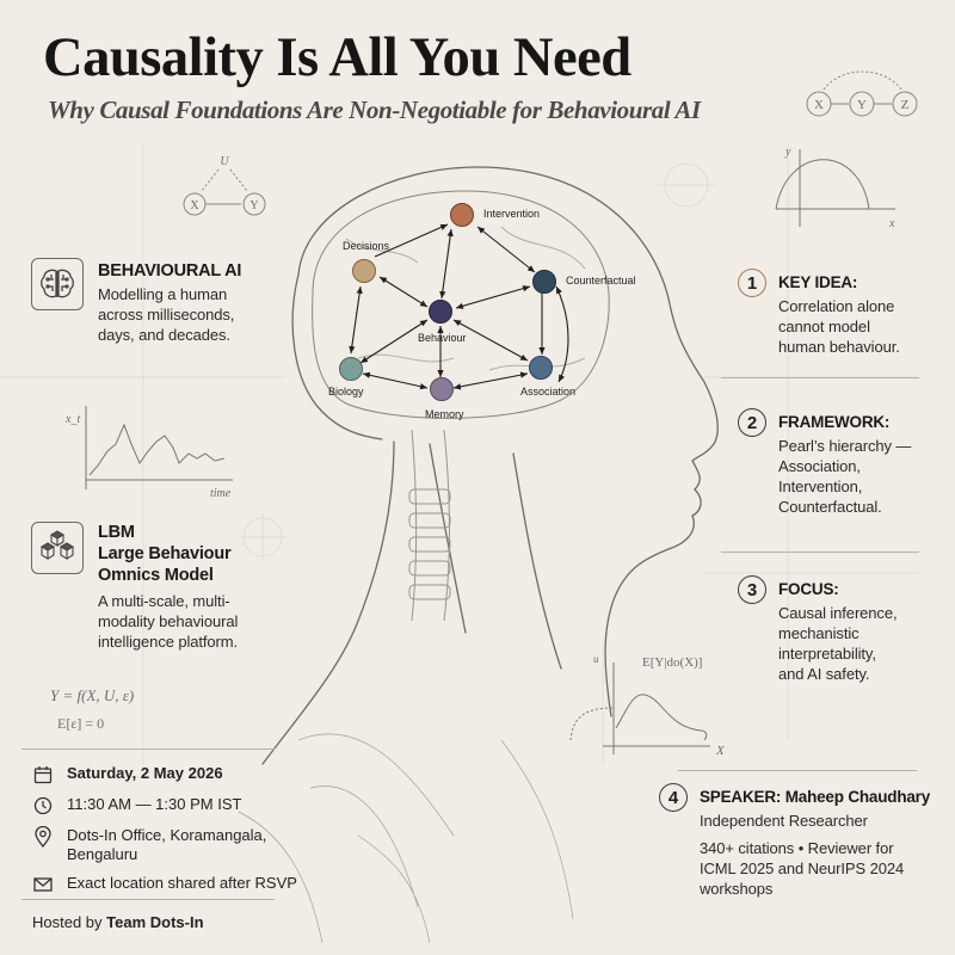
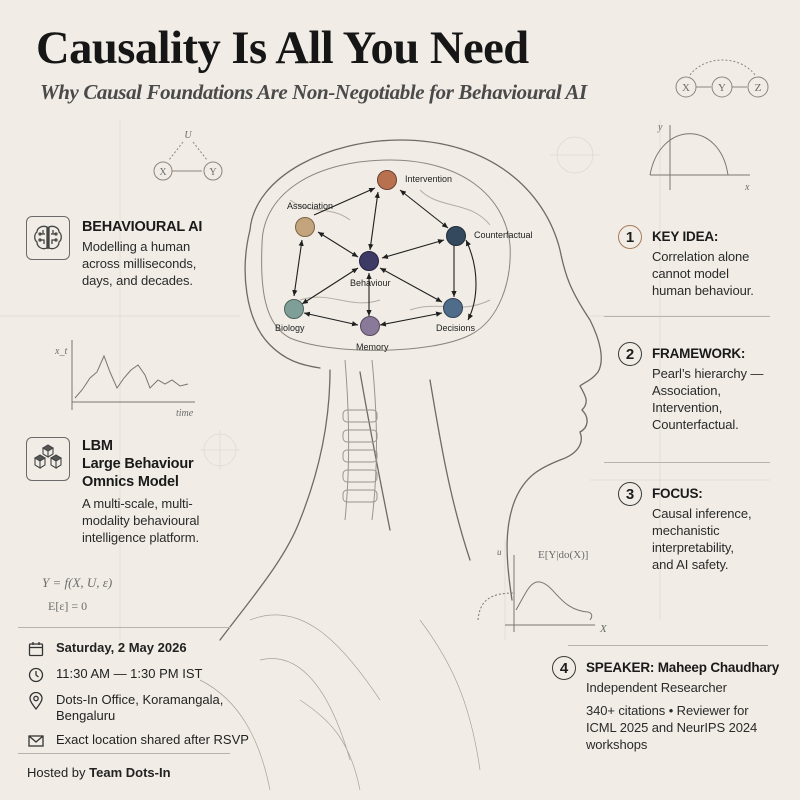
  X
  Y
  Z
  U
  X
  Y
  y
  x
  x_t
  time
  E[Y|do(X)]
  X
  u
  Intervention
- Decisions
+ Association
  Counterfactual
  Behaviour
  Biology
  Memory
- Association
+ Decisions
  Causality Is All You Need
  Why Causal Foundations Are Non-Negotiable for Behavioural AI
  BEHAVIOURAL AI
  Modelling a human
  across milliseconds,
  days, and decades.
  LBM
  Large Behaviour
  Omnics Model
  A multi-scale, multi-
  modality behavioural
  intelligence platform.
  Y = f(X, U, ε)
  E[ε] = 0
  Saturday, 2 May 2026
  11:30 AM — 1:30 PM IST
  Dots-In Office, Koramangala,
  Bengaluru
  Exact location shared after RSVP
  Hosted by Team Dots-In
  1
  KEY IDEA:
  Correlation alone
  cannot model
  human behaviour.
  2
  FRAMEWORK:
  Pearl’s hierarchy —
  Association,
  Intervention,
  Counterfactual.
  3
  FOCUS:
  Causal inference,
  mechanistic
  interpretability,
  and AI safety.
  4
  SPEAKER: Maheep Chaudhary
  Independent Researcher
  340+ citations • Reviewer for
  ICML 2025 and NeurIPS 2024
  workshops
